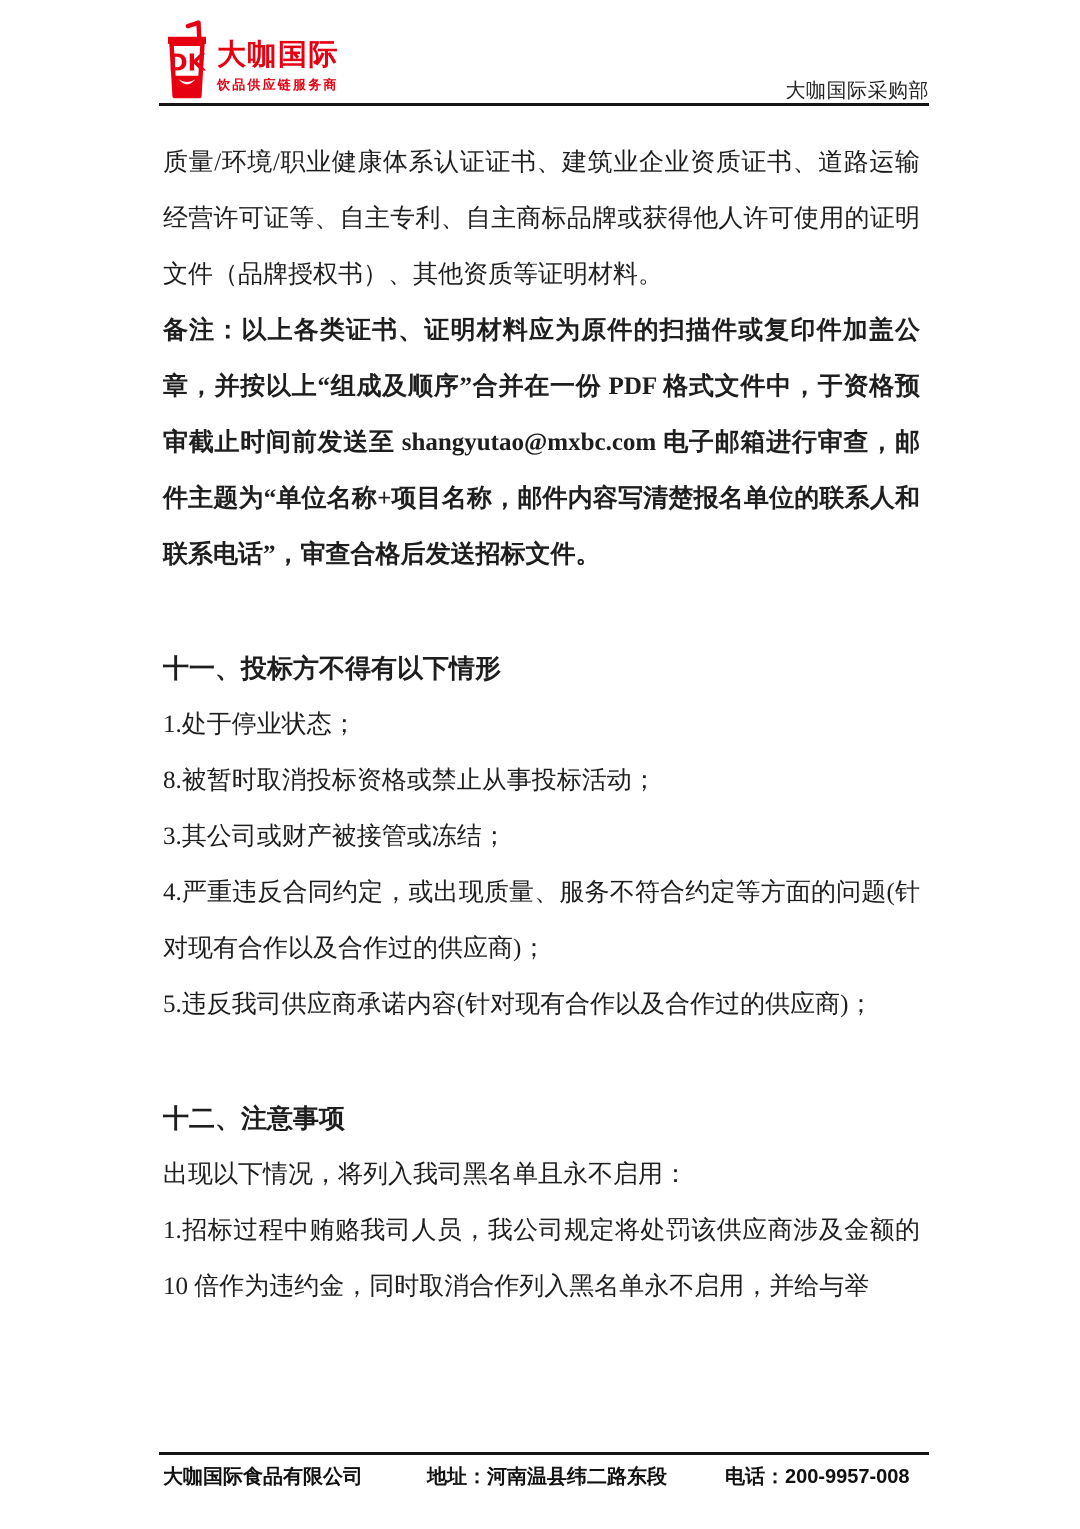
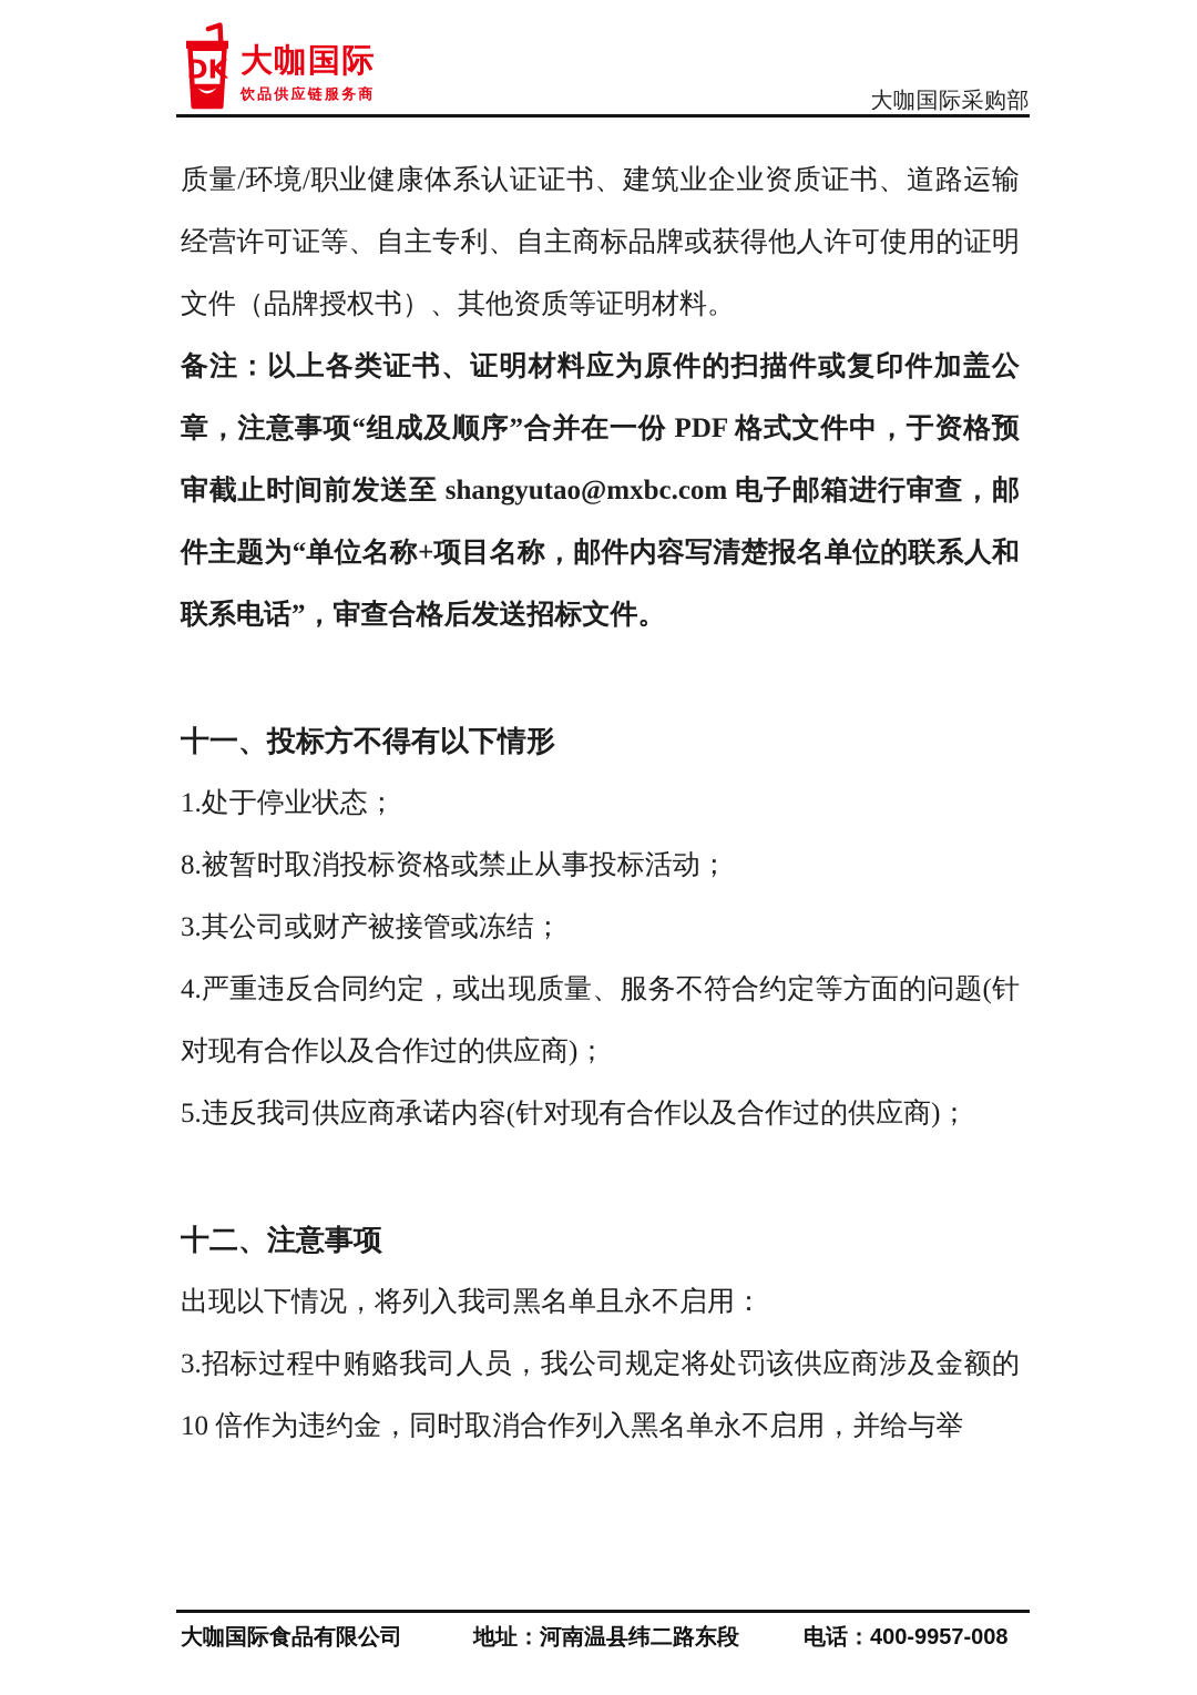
  DK
  大咖国际
  饮品供应链服务商
  大咖国际采购部
  质量/环境/职业健康体系认证证书、建筑业企业资质证书、道路运输经营许可证等、自主专利、自主商标品牌或获得他人许可使用的证明文件（品牌授权书）、其他资质等证明材料。
- 备注：以上各类证书、证明材料应为原件的扫描件或复印件加盖公章，并按以上“组成及顺序”合并在一份 PDF 格式文件中，于资格预审截止时间前发送至 shangyutao@mxbc.com 电子邮箱进行审查，邮件主题为“单位名称+项目名称，邮件内容写清楚报名单位的联系人和联系电话”，审查合格后发送招标文件。
+ 备注：以上各类证书、证明材料应为原件的扫描件或复印件加盖公章，注意事项“组成及顺序”合并在一份 PDF 格式文件中，于资格预审截止时间前发送至 shangyutao@mxbc.com 电子邮箱进行审查，邮件主题为“单位名称+项目名称，邮件内容写清楚报名单位的联系人和联系电话”，审查合格后发送招标文件。
  十一、投标方不得有以下情形
  1.处于停业状态；
  8.被暂时取消投标资格或禁止从事投标活动；
  3.其公司或财产被接管或冻结；
  4.严重违反合同约定，或出现质量、服务不符合约定等方面的问题(针对现有合作以及合作过的供应商)；
  5.违反我司供应商承诺内容(针对现有合作以及合作过的供应商)；
  十二、注意事项
  出现以下情况，将列入我司黑名单且永不启用：
- 1.招标过程中贿赂我司人员，我公司规定将处罚该供应商涉及金额的 10 倍作为违约金，同时取消合作列入黑名单永不启用，并给与举
+ 3.招标过程中贿赂我司人员，我公司规定将处罚该供应商涉及金额的 10 倍作为违约金，同时取消合作列入黑名单永不启用，并给与举
  大咖国际食品有限公司
  地址：河南温县纬二路东段
- 电话：200-9957-008
+ 电话：400-9957-008
